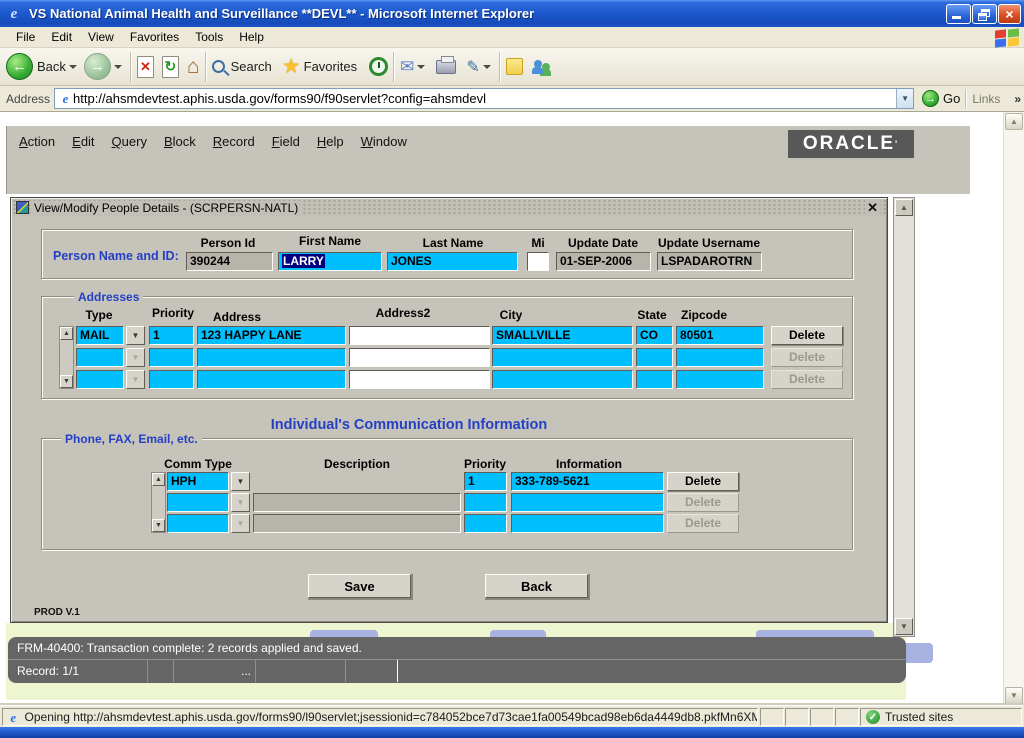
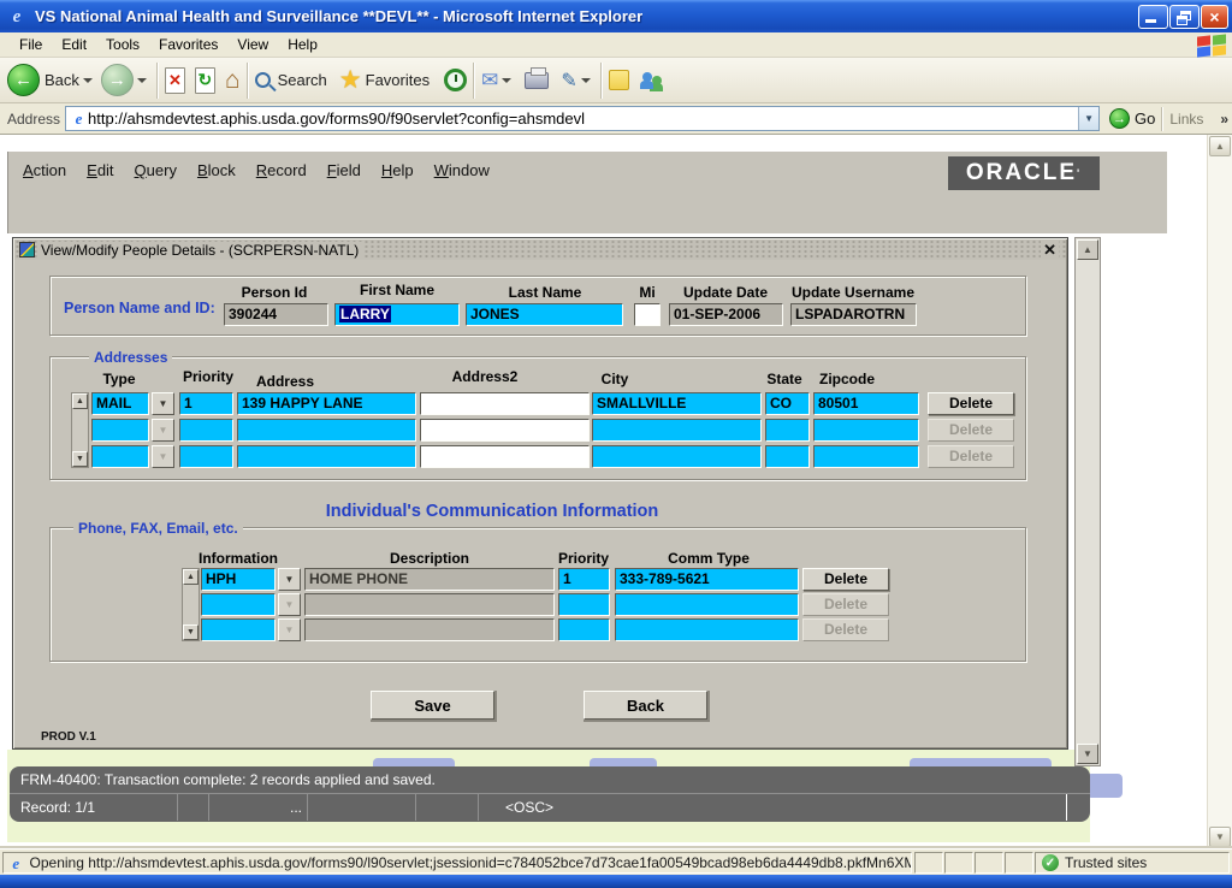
  e
  VS National Animal Health and Surveillance **DEVL** - Microsoft Internet Explorer
  ×
  File
  Edit
- View
+ Tools
  Favorites
- Tools
+ View
  Help
  ←
  Back
  →
  ✕
  ↻
  ⌂
  Search
  ★
  Favorites
  ✉
  ✎
  Address
  e
  http://ahsmdevtest.aphis.usda.gov/forms90/f90servlet?config=ahsmdevl
  ▼
  →
  Go
  Links
  »
  Action
  Edit
  Query
  Block
  Record
  Field
  Help
  Window
  ORACLE
  '
  View/Modify People Details - (SCRPERSN-NATL)
  ✕
  Person Name and ID:
  Person Id
  First Name
  Last Name
  Mi
  Update Date
  Update Username
  390244
  LARRY
  JONES
  01-SEP-2006
  LSPADAROTRN
  Addresses
  Type
  Priority
  Address
  Address2
  City
  State
  Zipcode
  MAIL
  ▼
  1
- 123 HAPPY LANE
+ 139 HAPPY LANE
  SMALLVILLE
  CO
  80501
  Delete
  ▼
  Delete
  ▼
  Delete
  Individual's Communication Information
  Phone, FAX, Email, etc.
- Comm Type
+ Information
  Description
  Priority
- Information
+ Comm Type
  HPH
  ▼
+ HOME PHONE
  1
  333-789-5621
  Delete
  ▼
  Delete
  ▼
  Delete
  Save
  Back
  PROD V.1
  FRM-40400: Transaction complete: 2 records applied and saved.
  Record: 1/1
  ...
+ <OSC>
  ▲
  ▼
  ▲
  ▼
  e
  Opening http://ahsmdevtest.aphis.usda.gov/forms90/l90servlet;jsessionid=c784052bce7d73cae1fa00549bcad98eb6da4449db8.pkfMn6XM
  ✓
  Trusted sites
